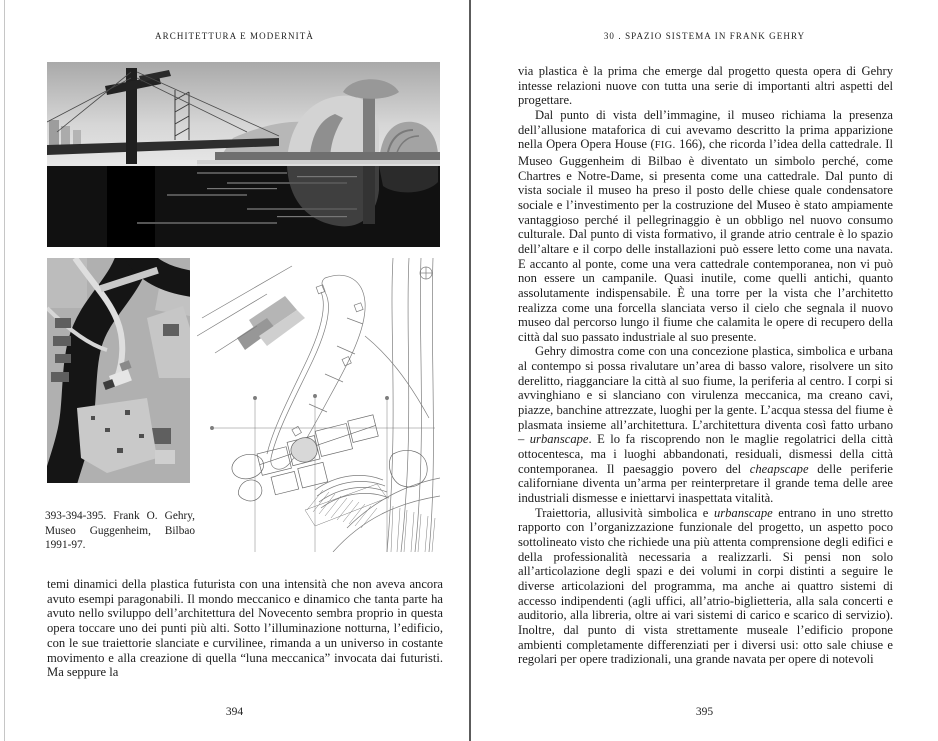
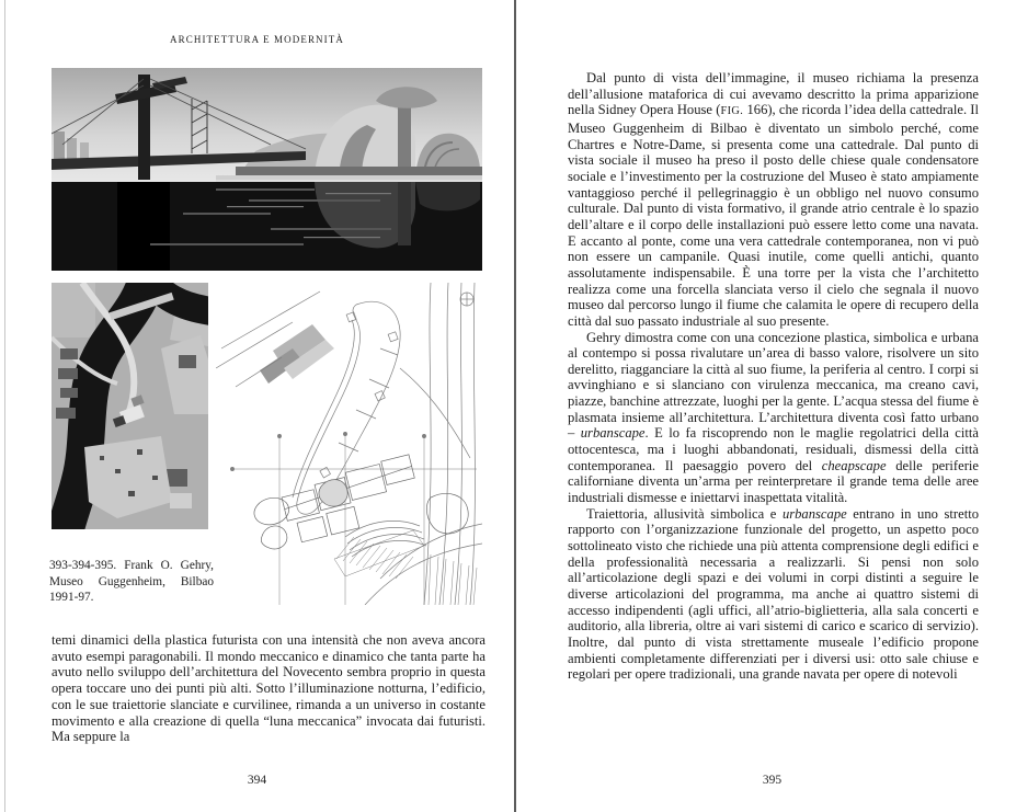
  ARCHITETTURA E MODERNITÀ
  393-394-395. Frank O. Gehry, Museo Guggenheim, Bilbao 1991-97.
  temi dinamici della plastica futurista con una intensità che non aveva ancora avuto esempi paragonabili. Il mondo meccanico e dinamico che tanta parte ha avuto nello sviluppo dell’architettura del Novecento sembra proprio in questa opera toccare uno dei punti più alti. Sotto l’illuminazione notturna, l’edificio, con le sue traiettorie slanciate e curvilinee, rimanda a un universo in costante movimento e alla creazione di quella “luna meccanica” invocata dai futuristi. Ma seppure la
  394
- 30 . SPAZIO SISTEMA IN FRANK GEHRY
- via plastica è la prima che emerge dal progetto questa opera di Gehry intesse relazioni nuove con tutta una serie di importanti altri aspetti del progettare.
- Dal punto di vista dell’immagine, il museo richiama la presenza dell’allusione mataforica di cui avevamo descritto la prima apparizione nella Opera Opera House (FIG. 166), che ricorda l’idea della cattedrale. Il Museo Guggenheim di Bilbao è diventato un simbolo perché, come Chartres e Notre-Dame, si presenta come una cattedrale. Dal punto di vista sociale il museo ha preso il posto delle chiese quale condensatore sociale e l’investimento per la costruzione del Museo è stato ampiamente vantaggioso perché il pellegrinaggio è un obbligo nel nuovo consumo culturale. Dal punto di vista formativo, il grande atrio centrale è lo spazio dell’altare e il corpo delle installazioni può essere letto come una navata. E accanto al ponte, come una vera cattedrale contemporanea, non vi può non essere un campanile. Quasi inutile, come quelli antichi, quanto assolutamente indispensabile. È una torre per la vista che l’architetto realizza come una forcella slanciata verso il cielo che segnala il nuovo museo dal percorso lungo il fiume che calamita le opere di recupero della città dal suo passato industriale al suo presente.
+ Dal punto di vista dell’immagine, il museo richiama la presenza dell’allusione mataforica di cui avevamo descritto la prima apparizione nella Sidney Opera House (FIG. 166), che ricorda l’idea della cattedrale. Il Museo Guggenheim di Bilbao è diventato un simbolo perché, come Chartres e Notre-Dame, si presenta come una cattedrale. Dal punto di vista sociale il museo ha preso il posto delle chiese quale condensatore sociale e l’investimento per la costruzione del Museo è stato ampiamente vantaggioso perché il pellegrinaggio è un obbligo nel nuovo consumo culturale. Dal punto di vista formativo, il grande atrio centrale è lo spazio dell’altare e il corpo delle installazioni può essere letto come una navata. E accanto al ponte, come una vera cattedrale contemporanea, non vi può non essere un campanile. Quasi inutile, come quelli antichi, quanto assolutamente indispensabile. È una torre per la vista che l’architetto realizza come una forcella slanciata verso il cielo che segnala il nuovo museo dal percorso lungo il fiume che calamita le opere di recupero della città dal suo passato industriale al suo presente.
  Gehry dimostra come con una concezione plastica, simbolica e urbana al contempo si possa rivalutare un’area di basso valore, risolvere un sito derelitto, riagganciare la città al suo fiume, la periferia al centro. I corpi si avvinghiano e si slanciano con virulenza meccanica, ma creano cavi, piazze, banchine attrezzate, luoghi per la gente. L’acqua stessa del fiume è plasmata insieme all’architettura. L’architettura diventa così fatto urbano – urbanscape. E lo fa riscoprendo non le maglie regolatrici della città ottocentesca, ma i luoghi abbandonati, residuali, dismessi della città contemporanea. Il paesaggio povero del cheapscape delle periferie californiane diventa un’arma per reinterpretare il grande tema delle aree industriali dismesse e iniettarvi inaspettata vitalità.
  Traiettoria, allusività simbolica e urbanscape entrano in uno stretto rapporto con l’organizzazione funzionale del progetto, un aspetto poco sottolineato visto che richiede una più attenta comprensione degli edifici e della professionalità necessaria a realizzarli. Si pensi non solo all’articolazione degli spazi e dei volumi in corpi distinti a seguire le diverse articolazioni del programma, ma anche ai quattro sistemi di accesso indipendenti (agli uffici, all’atrio-biglietteria, alla sala concerti e auditorio, alla libreria, oltre ai vari sistemi di carico e scarico di servizio). Inoltre, dal punto di vista strettamente museale l’edificio propone ambienti completamente differenziati per i diversi usi: otto sale chiuse e regolari per opere tradizionali, una grande navata per opere di notevoli
  395
